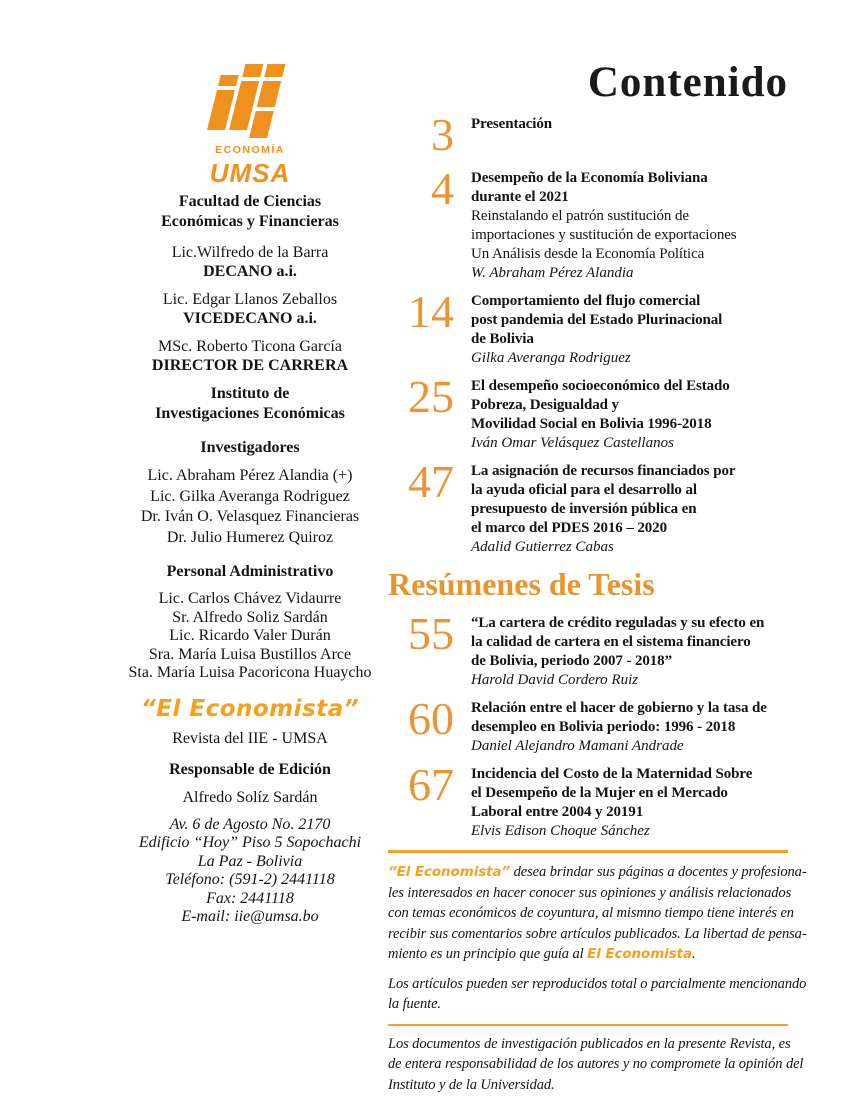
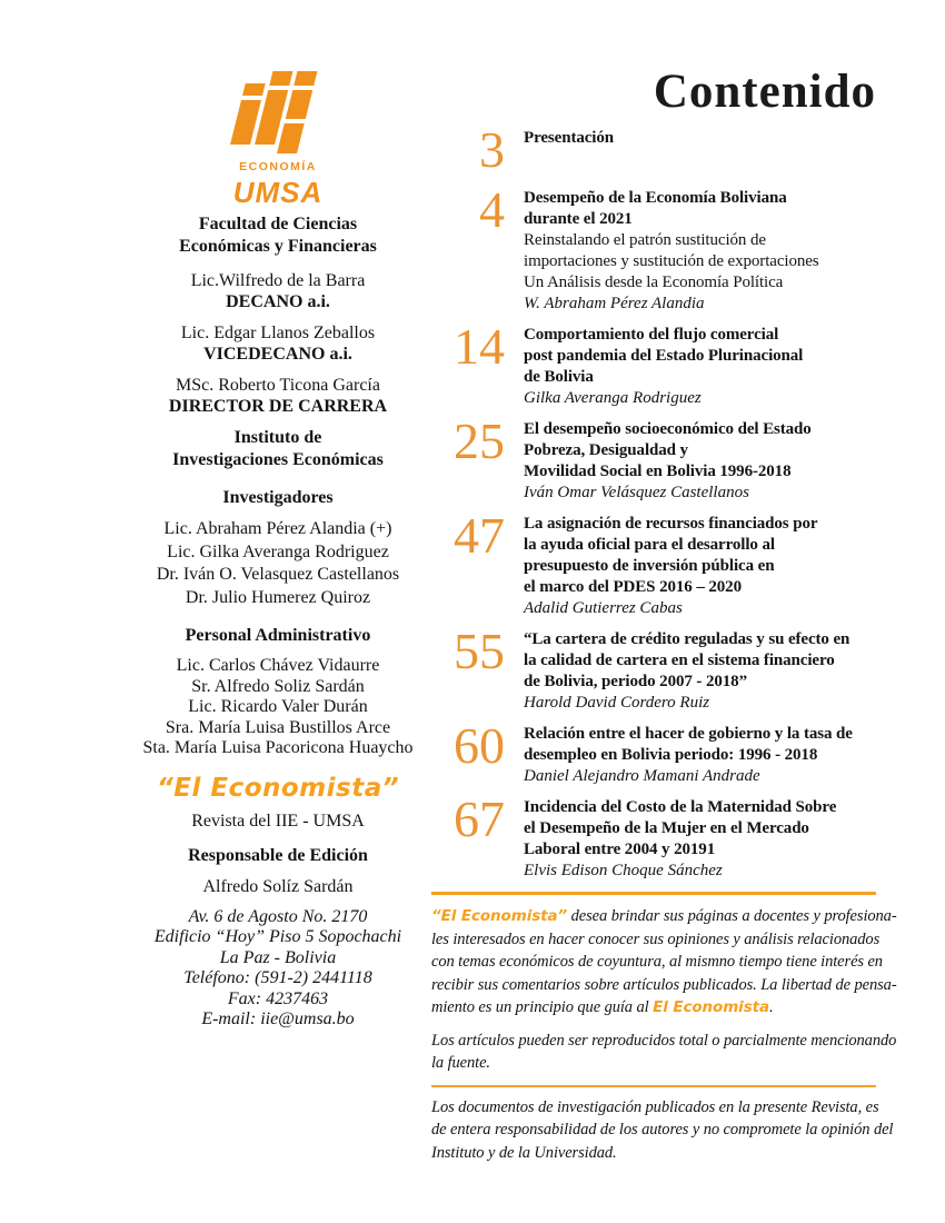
  ECONOMÍA
  UMSA
  Facultad de Ciencias
  Económicas y Financieras
  Lic.Wilfredo de la Barra
  DECANO a.i.
  Lic. Edgar Llanos Zeballos
  VICEDECANO a.i.
  MSc. Roberto Ticona García
  DIRECTOR DE CARRERA
  Instituto de
  Investigaciones Económicas
  Investigadores
  Lic. Abraham Pérez Alandia (+)
  Lic. Gilka Averanga Rodriguez
- Dr. Iván O. Velasquez Financieras
+ Dr. Iván O. Velasquez Castellanos
  Dr. Julio Humerez Quiroz
  Personal Administrativo
  Lic. Carlos Chávez Vidaurre
  Sr. Alfredo Soliz Sardán
  Lic. Ricardo Valer Durán
  Sra. María Luisa Bustillos Arce
  Sta. María Luisa Pacoricona Huaycho
  “El Economista”
  Revista del IIE - UMSA
  Responsable de Edición
  Alfredo Solíz Sardán
  Av. 6 de Agosto No. 2170
  Edificio “Hoy” Piso 5 Sopochachi
  La Paz - Bolivia
  Teléfono: (591-2) 2441118
- Fax: 2441118
+ Fax: 4237463
  E-mail: iie@umsa.bo
  Contenido
  3
  Presentación
  4
  Desempeño de la Economía Boliviana
  durante el 2021
  Reinstalando el patrón sustitución de
  importaciones y sustitución de exportaciones
  Un Análisis desde la Economía Política
  W. Abraham Pérez Alandia
  14
  Comportamiento del flujo comercial
  post pandemia del Estado Plurinacional
  de Bolivia
  Gilka Averanga Rodriguez
  25
  El desempeño socioeconómico del Estado
  Pobreza, Desigualdad y
  Movilidad Social en Bolivia 1996-2018
  Iván Omar Velásquez Castellanos
  47
  La asignación de recursos financiados por
  la ayuda oficial para el desarrollo al
  presupuesto de inversión pública en
  el marco del PDES 2016 – 2020
  Adalid Gutierrez Cabas
- Resúmenes de Tesis
  55
  “La cartera de crédito reguladas y su efecto en
  la calidad de cartera en el sistema financiero
  de Bolivia, periodo 2007 - 2018”
  Harold David Cordero Ruiz
  60
  Relación entre el hacer de gobierno y la tasa de
  desempleo en Bolivia periodo: 1996 - 2018
  Daniel Alejandro Mamani Andrade
  67
  Incidencia del Costo de la Maternidad Sobre
  el Desempeño de la Mujer en el Mercado
  Laboral entre 2004 y 20191
  Elvis Edison Choque Sánchez
  “El Economista” desea brindar sus páginas a docentes y profesiona-
  les interesados en hacer conocer sus opiniones y análisis relacionados
  con temas económicos de coyuntura, al mismno tiempo tiene interés en
  recibir sus comentarios sobre artículos publicados. La libertad de pensa-
  miento es un principio que guía al El Economista.
  Los artículos pueden ser reproducidos total o parcialmente mencionando
  la fuente.
  Los documentos de investigación publicados en la presente Revista, es
  de entera responsabilidad de los autores y no compromete la opinión del
  Instituto y de la Universidad.
